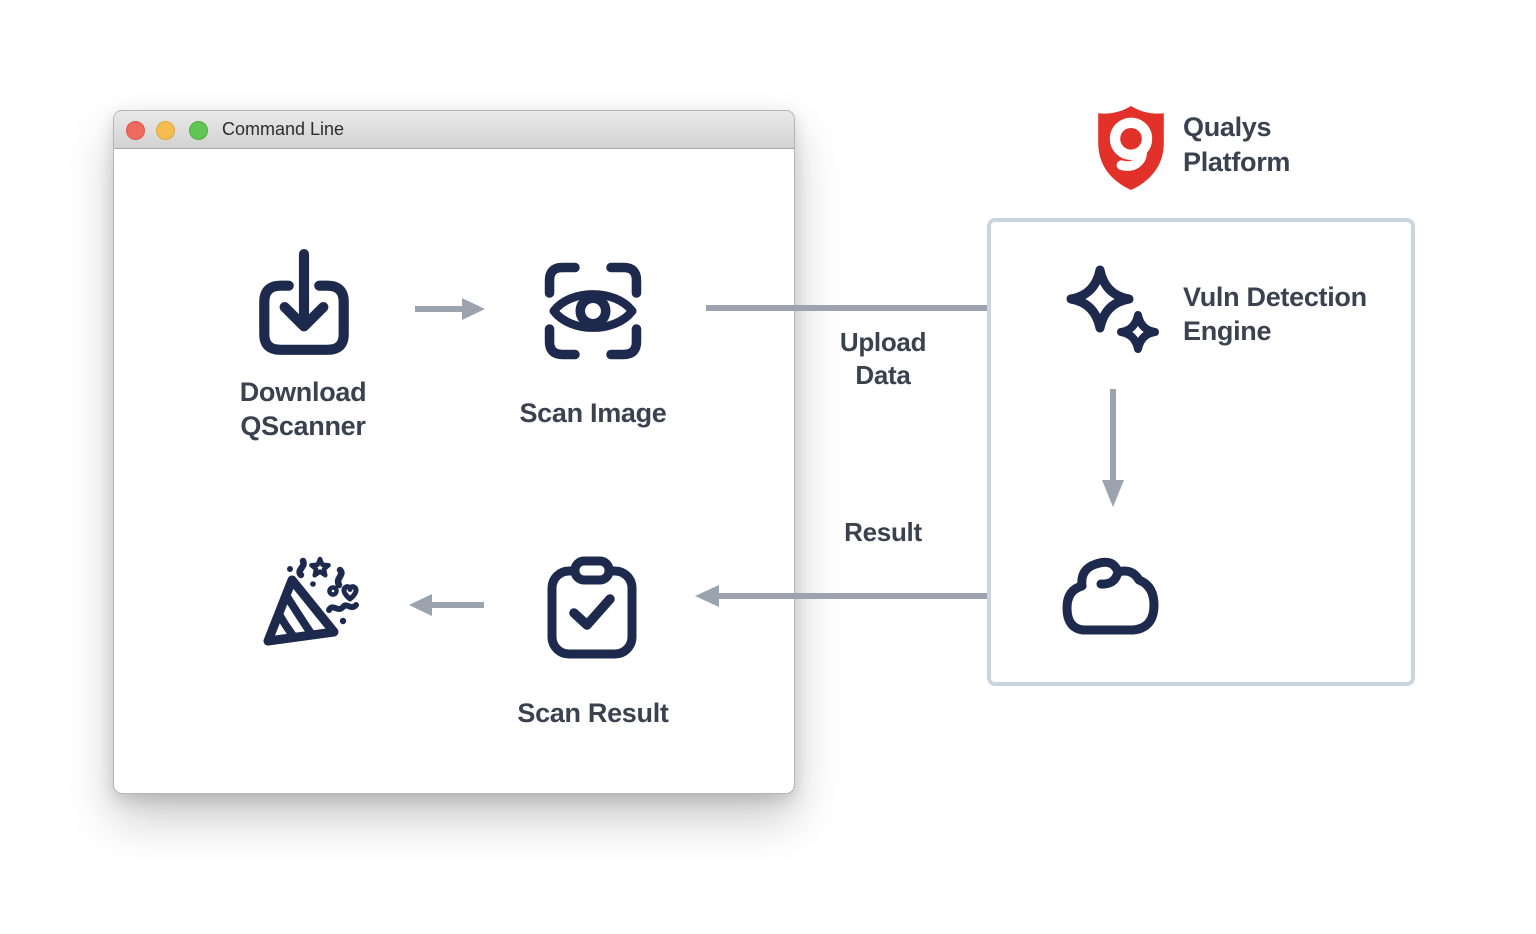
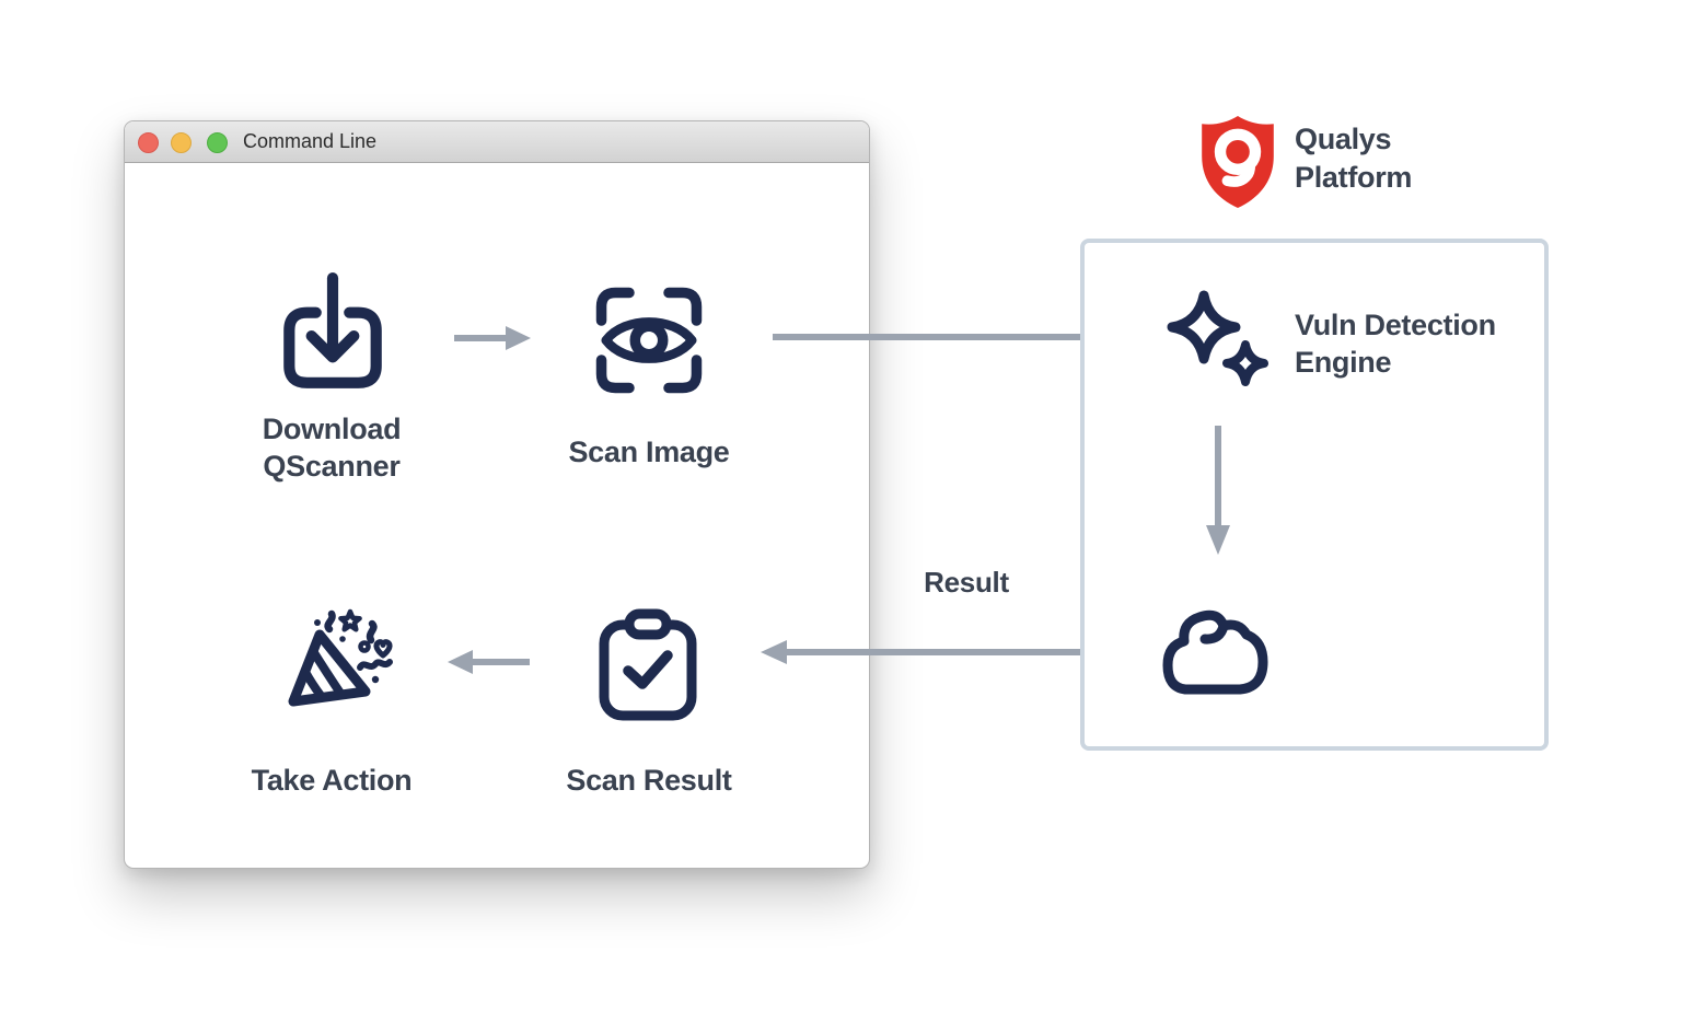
  Command Line
  Download
  QScanner
  Scan Image
+ Take Action
  Scan Result
- Upload
- Data
  Result
  Qualys
  Platform
  Vuln Detection
  Engine
